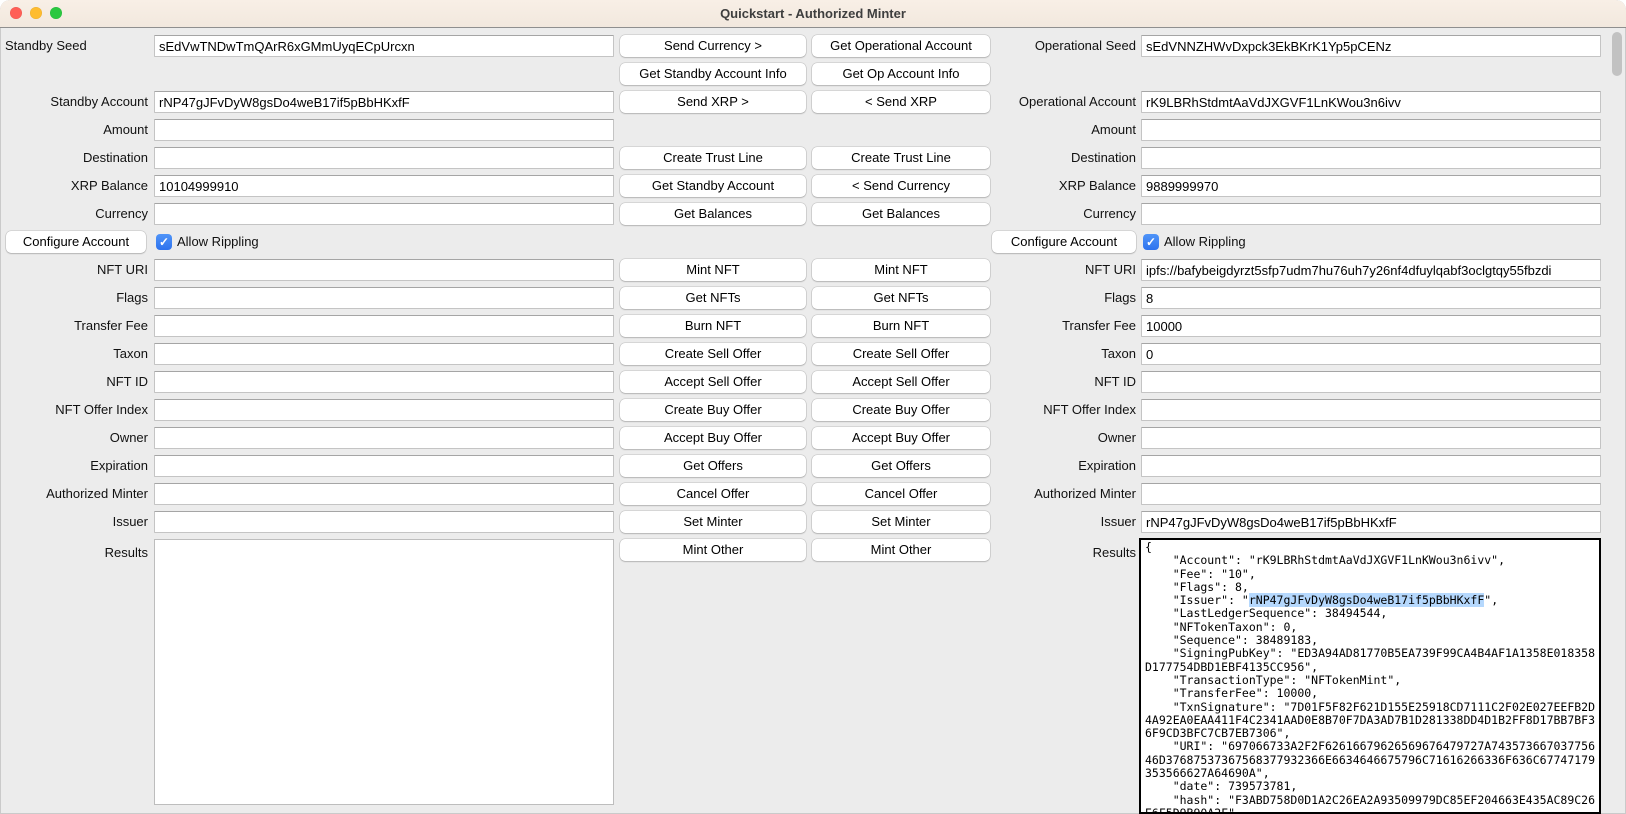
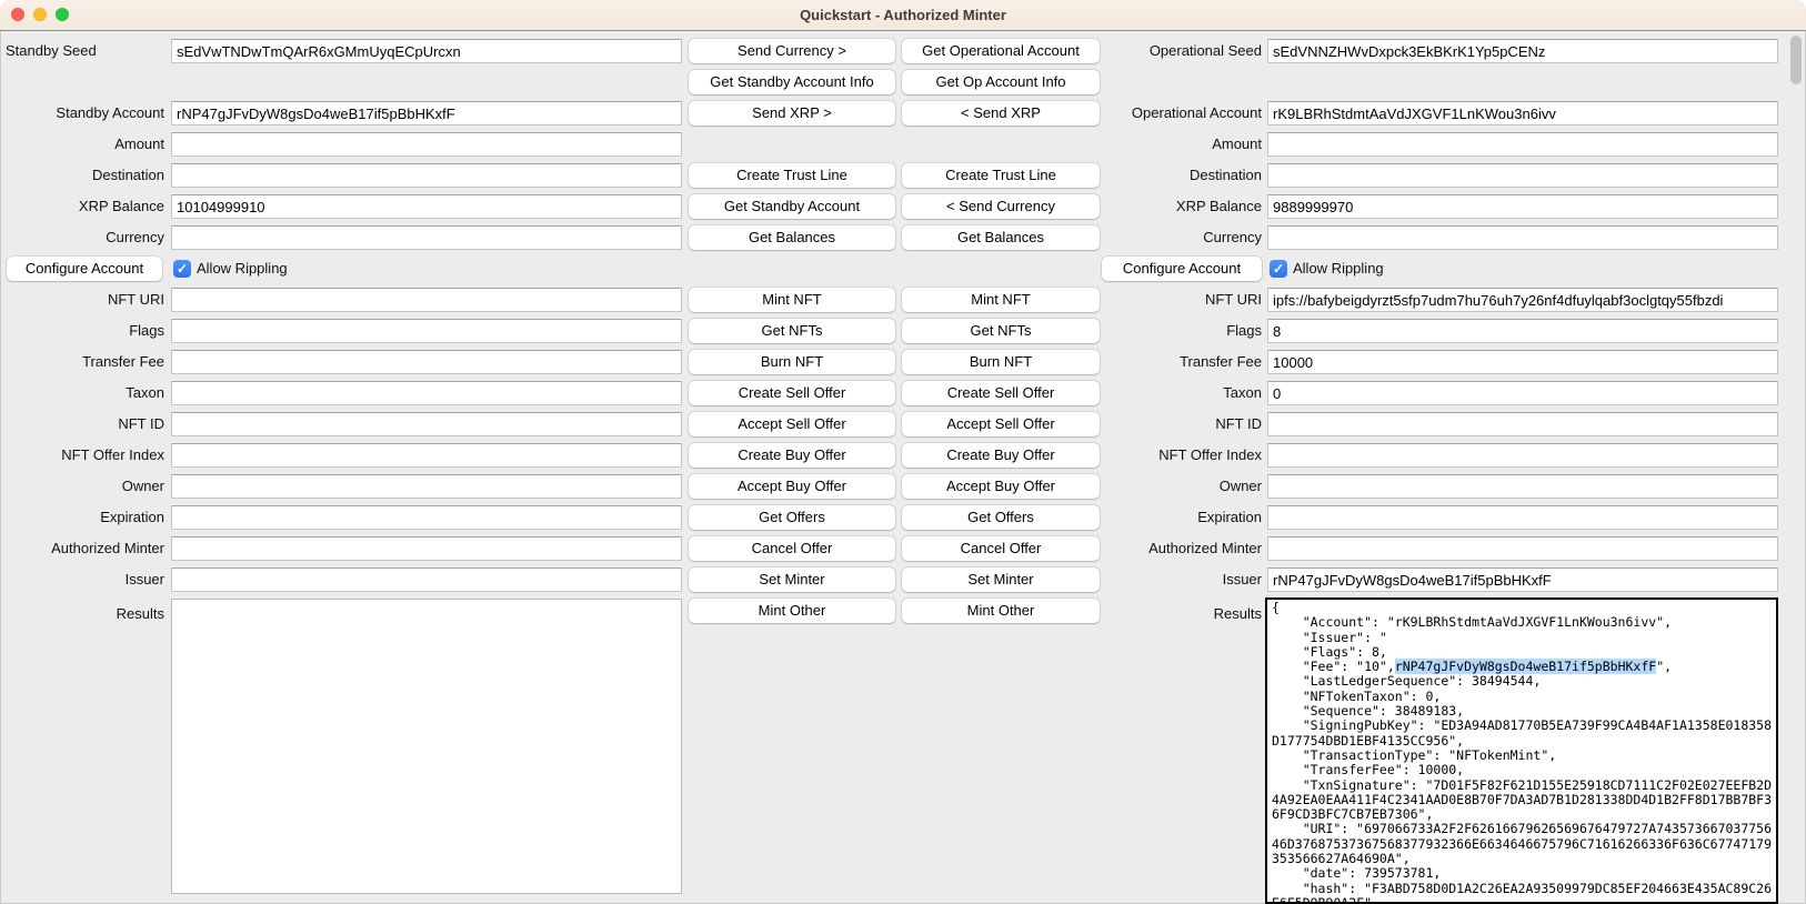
  Quickstart - Authorized Minter
  Standby Seed
  sEdVwTNDwTmQArR6xGMmUyqECpUrcxn
  Standby Account
  rNP47gJFvDyW8gsDo4weB17if5pBbHKxfF
  Amount
  Destination
  XRP Balance
  10104999910
  Currency
  Configure Account
  ✓
  Allow Rippling
  NFT URI
  Flags
  Transfer Fee
  Taxon
  NFT ID
  NFT Offer Index
  Owner
  Expiration
  Authorized Minter
  Issuer
  Results
  Send Currency >
  Get Standby Account Info
  Send XRP >
  Create Trust Line
  Get Standby Account
  Get Balances
  Mint NFT
  Get NFTs
  Burn NFT
  Create Sell Offer
  Accept Sell Offer
  Create Buy Offer
  Accept Buy Offer
  Get Offers
  Cancel Offer
  Set Minter
  Mint Other
  Get Operational Account
  Get Op Account Info
  < Send XRP
  Create Trust Line
  < Send Currency
  Get Balances
  Mint NFT
  Get NFTs
  Burn NFT
  Create Sell Offer
  Accept Sell Offer
  Create Buy Offer
  Accept Buy Offer
  Get Offers
  Cancel Offer
  Set Minter
  Mint Other
  Operational Seed
  sEdVNNZHWvDxpck3EkBKrK1Yp5pCENz
  Operational Account
  rK9LBRhStdmtAaVdJXGVF1LnKWou3n6ivv
  Amount
  Destination
  XRP Balance
  9889999970
  Currency
  Configure Account
  ✓
  Allow Rippling
  NFT URI
  ipfs://bafybeigdyrzt5sfp7udm7hu76uh7y26nf4dfuylqabf3oclgtqy55fbzdi
  Flags
  8
  Transfer Fee
  10000
  Taxon
  0
  NFT ID
  NFT Offer Index
  Owner
  Expiration
  Authorized Minter
  Issuer
  rNP47gJFvDyW8gsDo4weB17if5pBbHKxfF
  Results
  {
  "Account": "rK9LBRhStdmtAaVdJXGVF1LnKWou3n6ivv",
- "Fee": "10",
+ "Issuer": "
  "Flags": 8,
- "Issuer": "rNP47gJFvDyW8gsDo4weB17if5pBbHKxfF",
+ "Fee": "10",rNP47gJFvDyW8gsDo4weB17if5pBbHKxfF",
  "LastLedgerSequence": 38494544,
  "NFTokenTaxon": 0,
  "Sequence": 38489183,
  "SigningPubKey": "ED3A94AD81770B5EA739F99CA4B4AF1A1358E018358
  D177754DBD1EBF4135CC956",
  "TransactionType": "NFTokenMint",
  "TransferFee": 10000,
  "TxnSignature": "7D01F5F82F621D155E25918CD7111C2F02E027EEFB2D
  4A92EA0EAA411F4C2341AAD0E8B70F7DA3AD7B1D281338DD4D1B2FF8D17BB7BF3
  6F9CD3BFC7CB7EB7306",
  "URI": "697066733A2F2F62616679626569676479727A743573667037756
  46D37687537367568377932366E6634646675796C71616266336F636C67747179
  353566627A64690A",
  "date": 739573781,
  "hash": "F3ABD758D0D1A2C26EA2A93509979DC85EF204663E435AC89C26
